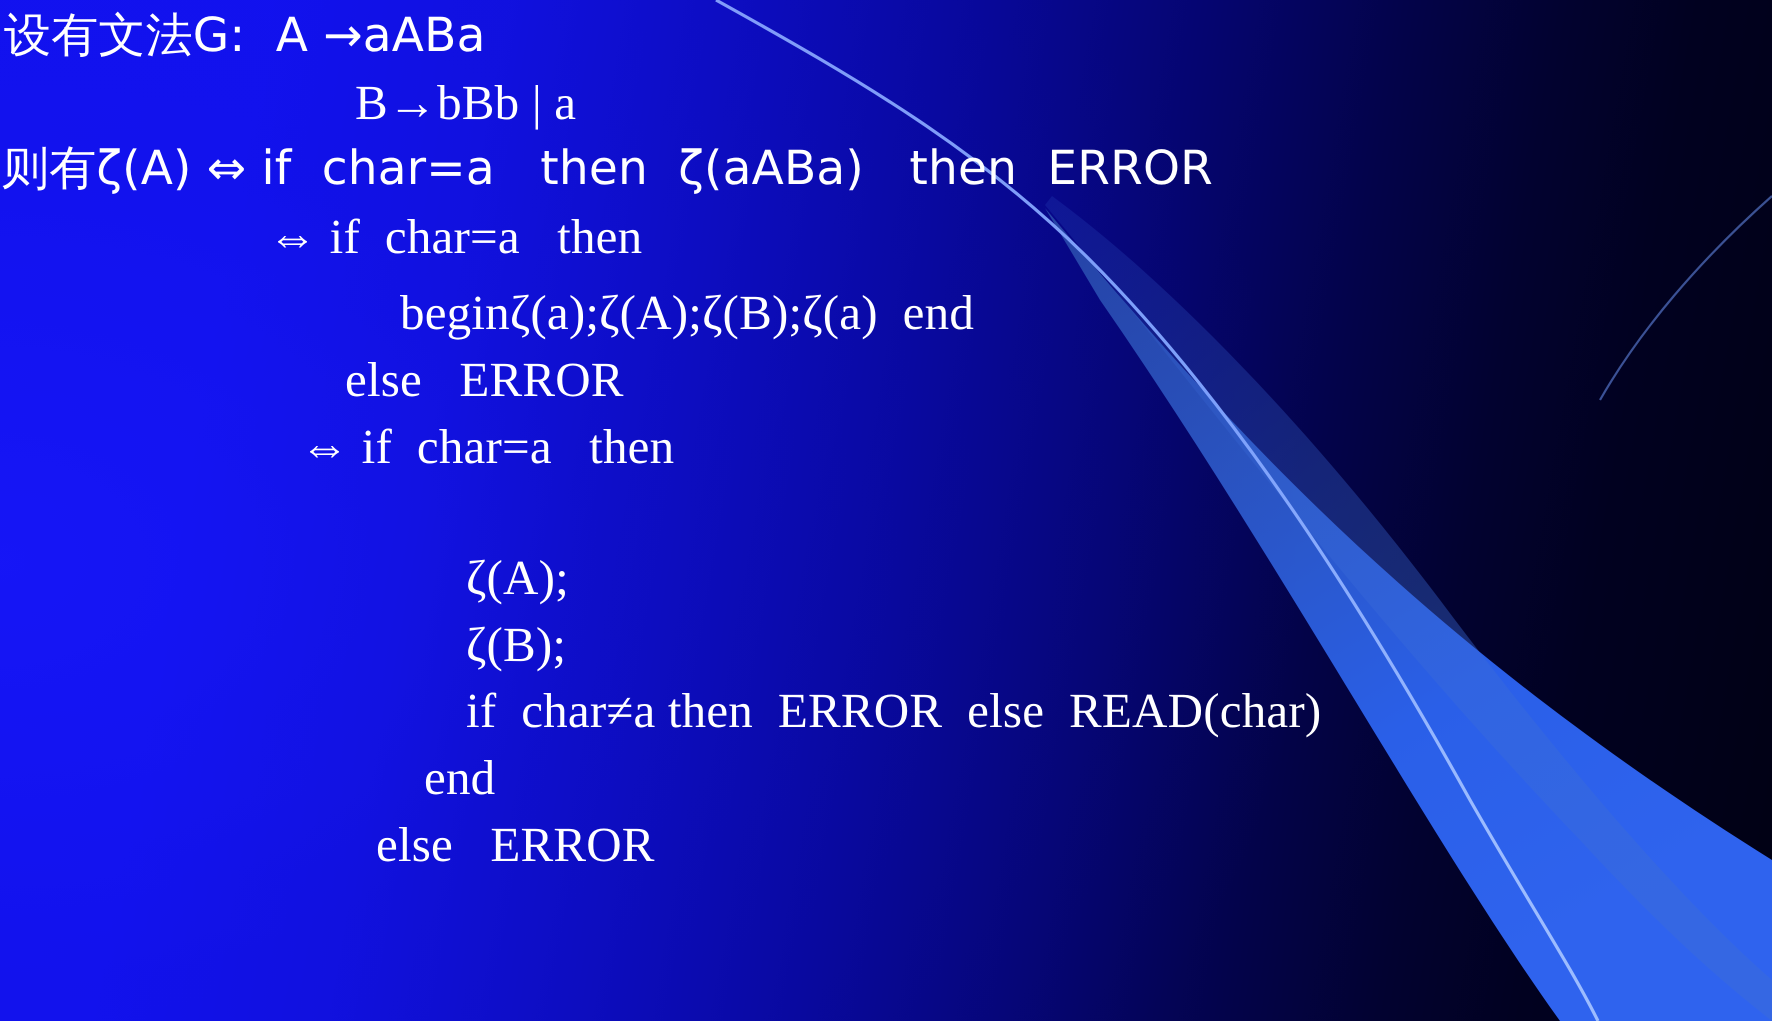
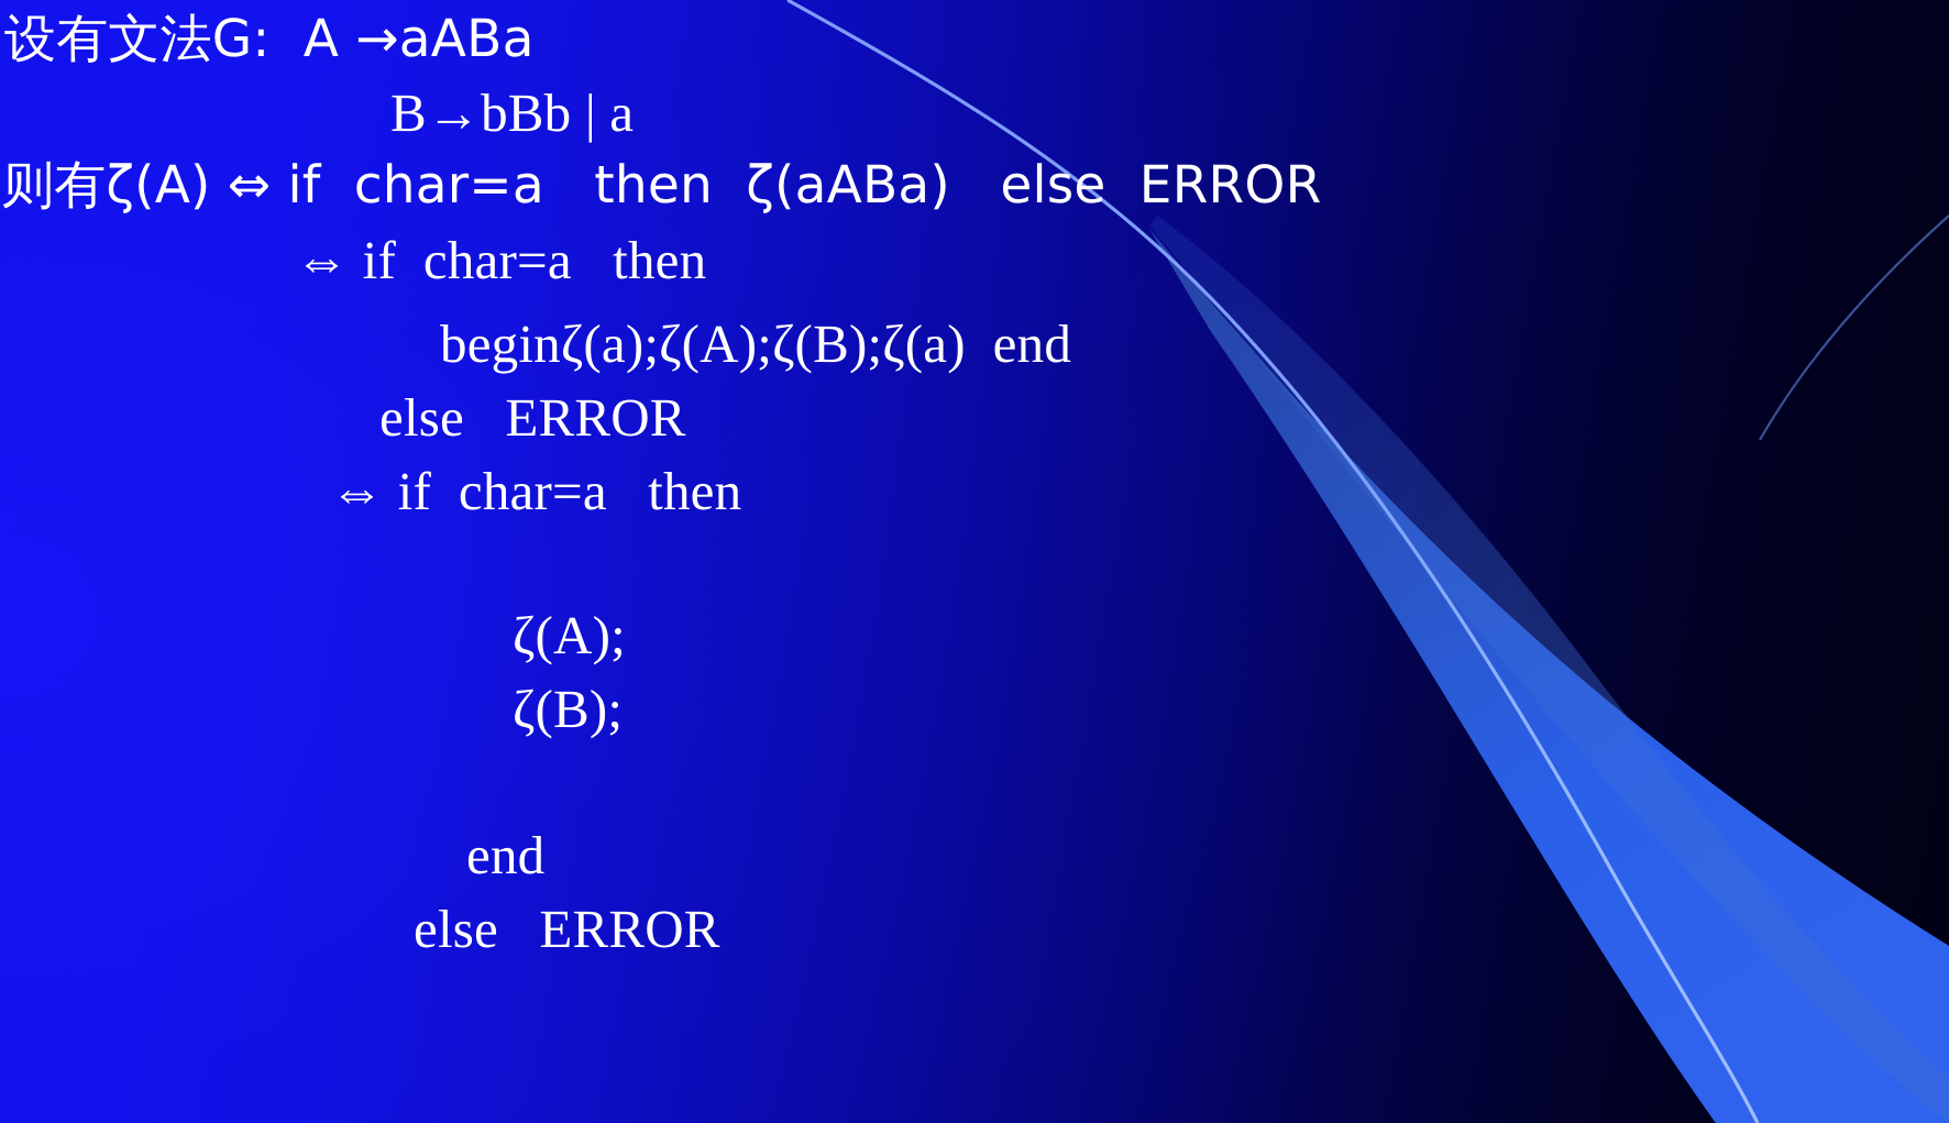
  设有文法G: A →aABa
  B→bBb | a
- 则有ζ(A) ⇔ if char=a then ζ(aABa) then ERROR
+ 则有ζ(A) ⇔ if char=a then ζ(aABa) else ERROR
  ⇔ if char=a then
  beginζ(a);ζ(A);ζ(B);ζ(a) end
  else ERROR
  ⇔ if char=a then
  ζ(A);
  ζ(B);
- if char≠a then ERROR else READ(char)
  end
  else ERROR
